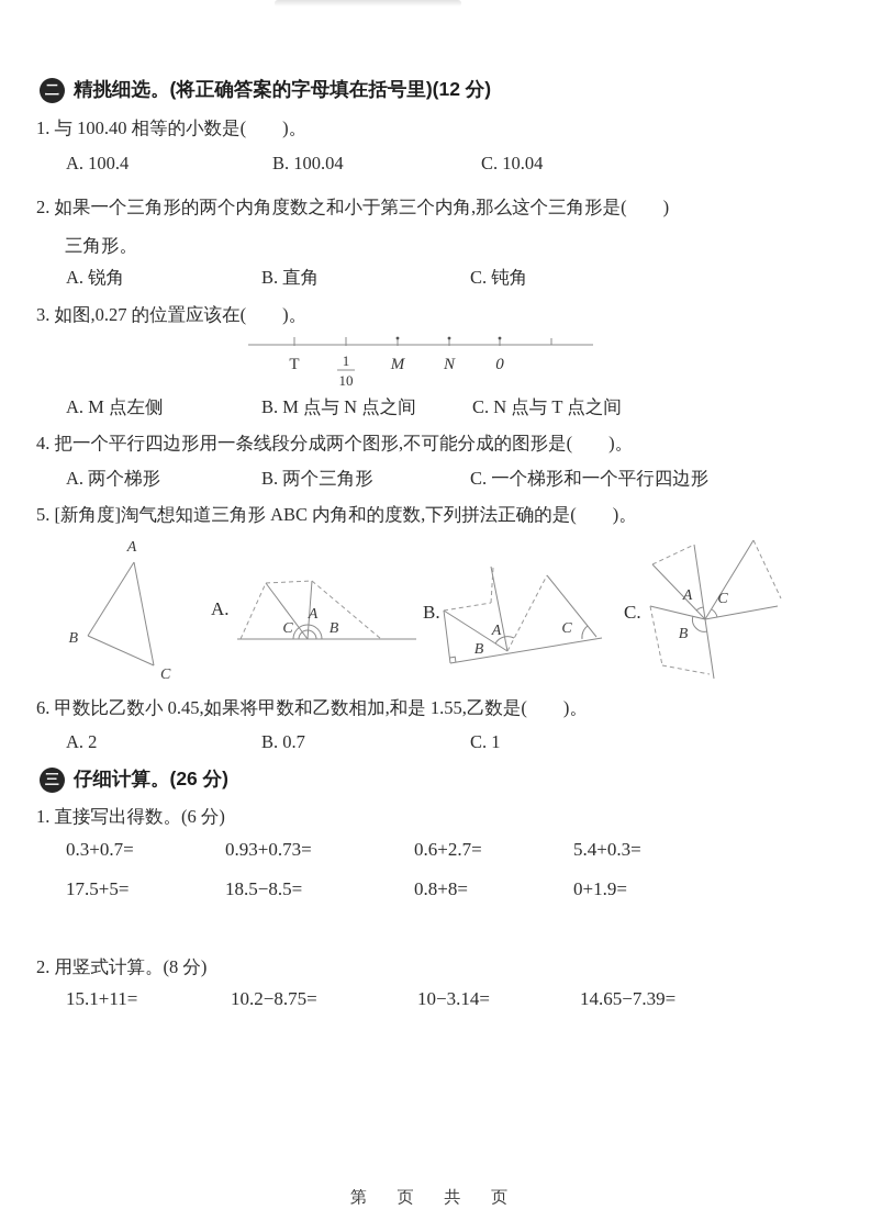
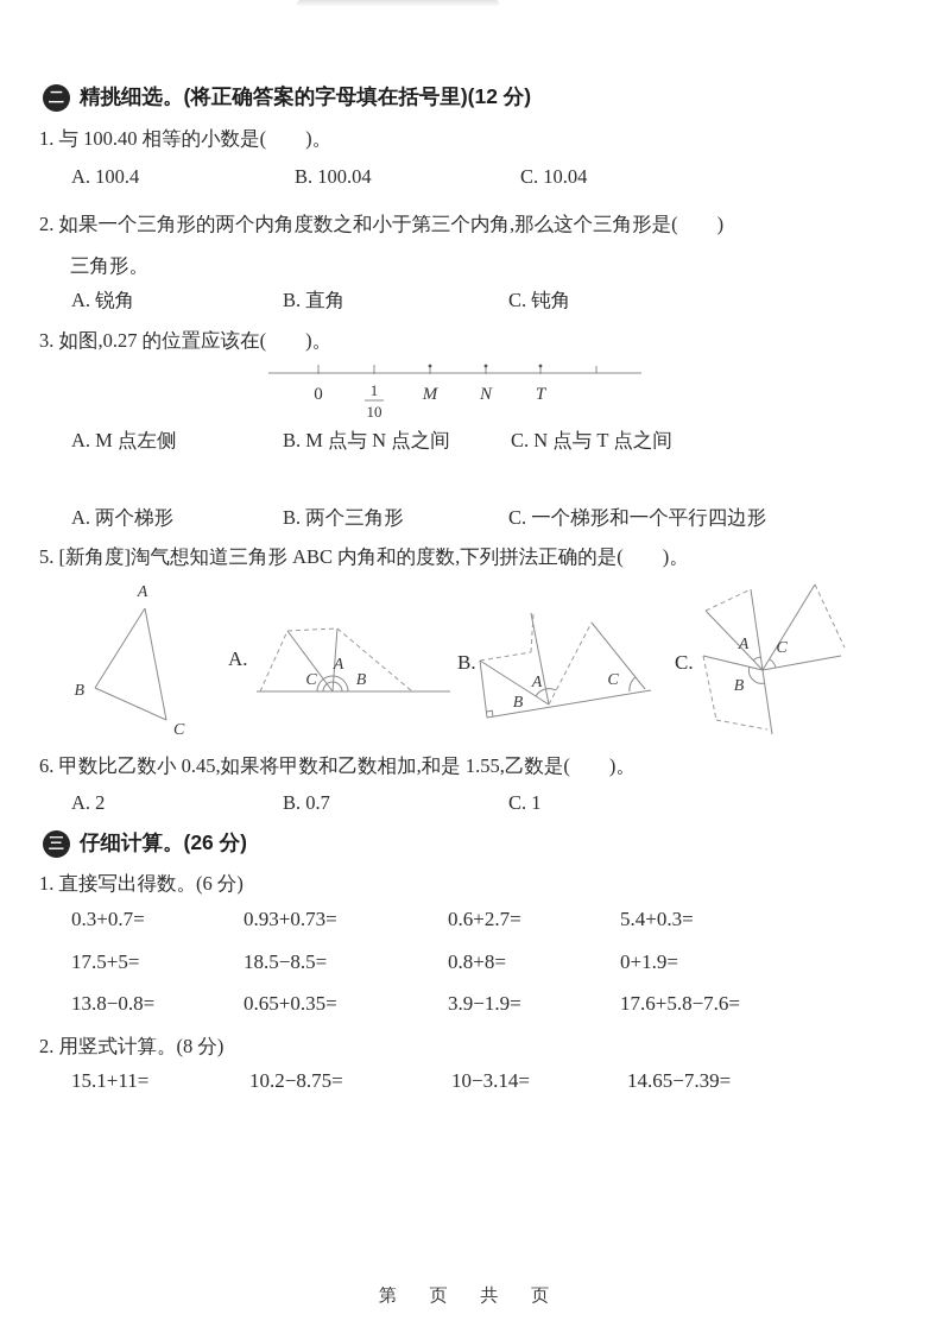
  二
  精挑细选。(将正确答案的字母填在括号里)(12 分)
  1. 与 100.40 相等的小数是( )。
  A. 100.4
  B. 100.04
  C. 10.04
  2. 如果一个三角形的两个内角度数之和小于第三个内角,那么这个三角形是( )
  三角形。
  A. 锐角
  B. 直角
  C. 钝角
  3. 如图,0.27 的位置应该在( )。
- T
+ 0
  1
  10
  M
  N
- 0
+ T
  A. M 点左侧
  B. M 点与 N 点之间
  C. N 点与 T 点之间
- 4. 把一个平行四边形用一条线段分成两个图形,不可能分成的图形是( )。
  A. 两个梯形
  B. 两个三角形
  C. 一个梯形和一个平行四边形
  5. [新角度]淘气想知道三角形 ABC 内角和的度数,下列拼法正确的是( )。
  A
  B
  C
  A.
  C
  A
  B
  B.
  A
  B
  C
  C.
  A
  C
  B
  6. 甲数比乙数小 0.45,如果将甲数和乙数相加,和是 1.55,乙数是( )。
  A. 2
  B. 0.7
  C. 1
  三
  仔细计算。(26 分)
  1. 直接写出得数。(6 分)
  0.3+0.7=
  0.93+0.73=
  0.6+2.7=
  5.4+0.3=
  17.5+5=
  18.5−8.5=
  0.8+8=
  0+1.9=
+ 13.8−0.8=
+ 0.65+0.35=
+ 3.9−1.9=
+ 17.6+5.8−7.6=
  2. 用竖式计算。(8 分)
  15.1+11=
  10.2−8.75=
  10−3.14=
  14.65−7.39=
  第 页 共 页
